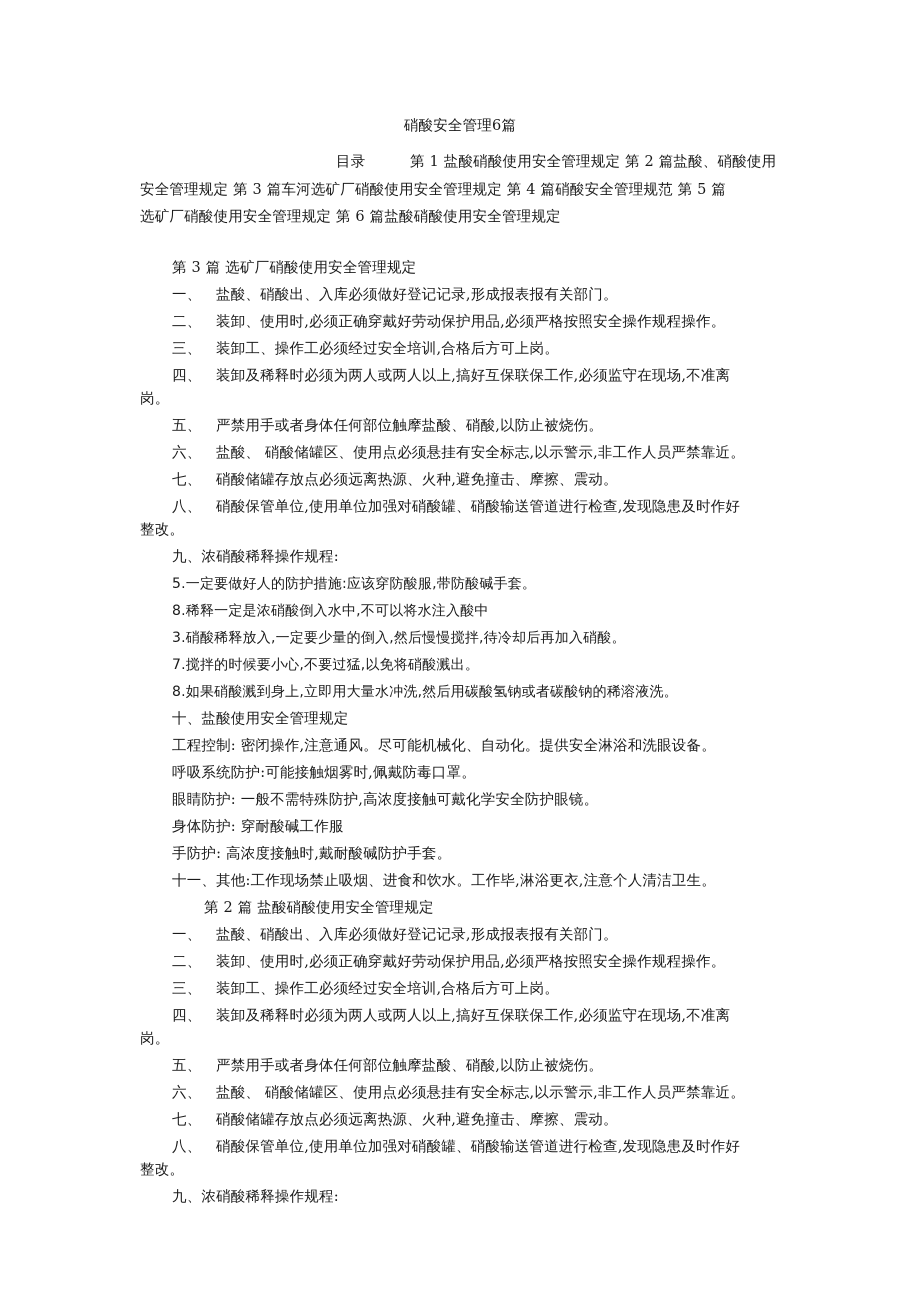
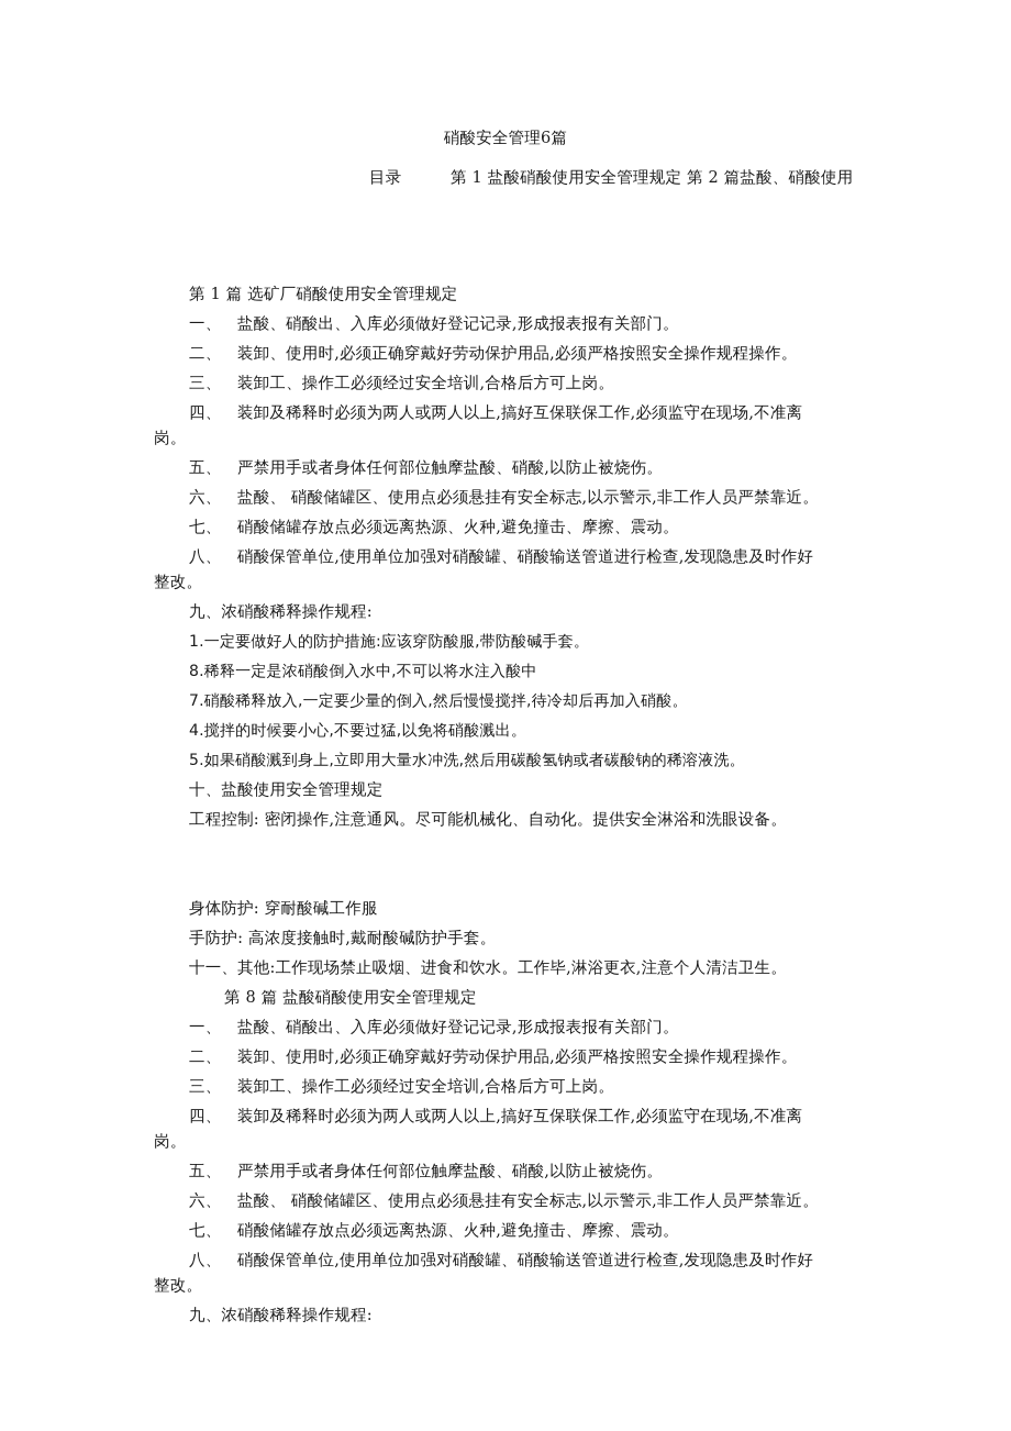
  硝酸安全管理6篇
  目录
  第 1 盐酸硝酸使用安全管理规定 第 2 篇盐酸、硝酸使用
- 安全管理规定 第 3 篇车河选矿厂硝酸使用安全管理规定 第 4 篇硝酸安全管理规范 第 5 篇
- 选矿厂硝酸使用安全管理规定 第 6 篇盐酸硝酸使用安全管理规定
- 第 3 篇 选矿厂硝酸使用安全管理规定
+ 第 1 篇 选矿厂硝酸使用安全管理规定
  一、 盐酸、硝酸出、入库必须做好登记记录,形成报表报有关部门。
  二、 装卸、使用时,必须正确穿戴好劳动保护用品,必须严格按照安全操作规程操作。
  三、 装卸工、操作工必须经过安全培训,合格后方可上岗。
  四、 装卸及稀释时必须为两人或两人以上,搞好互保联保工作,必须监守在现场,不准离
  岗。
  五、 严禁用手或者身体任何部位触摩盐酸、硝酸,以防止被烧伤。
  六、 盐酸、 硝酸储罐区、使用点必须悬挂有安全标志,以示警示,非工作人员严禁靠近。
  七、 硝酸储罐存放点必须远离热源、火种,避免撞击、摩擦、震动。
  八、 硝酸保管单位,使用单位加强对硝酸罐、硝酸输送管道进行检查,发现隐患及时作好
  整改。
  九、浓硝酸稀释操作规程:
- 5.一定要做好人的防护措施:应该穿防酸服,带防酸碱手套。
+ 1.一定要做好人的防护措施:应该穿防酸服,带防酸碱手套。
  8.稀释一定是浓硝酸倒入水中,不可以将水注入酸中
- 3.硝酸稀释放入,一定要少量的倒入,然后慢慢搅拌,待冷却后再加入硝酸。
+ 7.硝酸稀释放入,一定要少量的倒入,然后慢慢搅拌,待冷却后再加入硝酸。
- 7.搅拌的时候要小心,不要过猛,以免将硝酸溅出。
+ 4.搅拌的时候要小心,不要过猛,以免将硝酸溅出。
- 8.如果硝酸溅到身上,立即用大量水冲洗,然后用碳酸氢钠或者碳酸钠的稀溶液洗。
+ 5.如果硝酸溅到身上,立即用大量水冲洗,然后用碳酸氢钠或者碳酸钠的稀溶液洗。
  十、盐酸使用安全管理规定
  工程控制: 密闭操作,注意通风。尽可能机械化、自动化。提供安全淋浴和洗眼设备。
- 呼吸系统防护:可能接触烟雾时,佩戴防毒口罩。
- 眼睛防护: 一般不需特殊防护,高浓度接触可戴化学安全防护眼镜。
  身体防护: 穿耐酸碱工作服
  手防护: 高浓度接触时,戴耐酸碱防护手套。
  十一、其他:工作现场禁止吸烟、进食和饮水。工作毕,淋浴更衣,注意个人清洁卫生。
- 第 2 篇 盐酸硝酸使用安全管理规定
+ 第 8 篇 盐酸硝酸使用安全管理规定
  一、 盐酸、硝酸出、入库必须做好登记记录,形成报表报有关部门。
  二、 装卸、使用时,必须正确穿戴好劳动保护用品,必须严格按照安全操作规程操作。
  三、 装卸工、操作工必须经过安全培训,合格后方可上岗。
  四、 装卸及稀释时必须为两人或两人以上,搞好互保联保工作,必须监守在现场,不准离
  岗。
  五、 严禁用手或者身体任何部位触摩盐酸、硝酸,以防止被烧伤。
  六、 盐酸、 硝酸储罐区、使用点必须悬挂有安全标志,以示警示,非工作人员严禁靠近。
  七、 硝酸储罐存放点必须远离热源、火种,避免撞击、摩擦、震动。
  八、 硝酸保管单位,使用单位加强对硝酸罐、硝酸输送管道进行检查,发现隐患及时作好
  整改。
  九、浓硝酸稀释操作规程:
